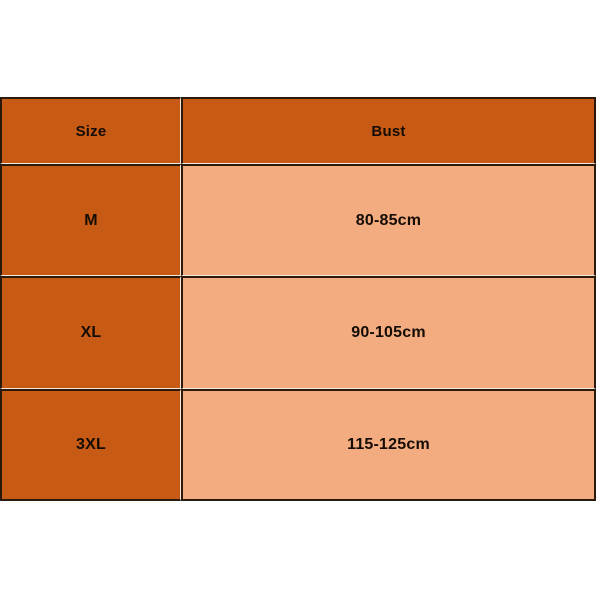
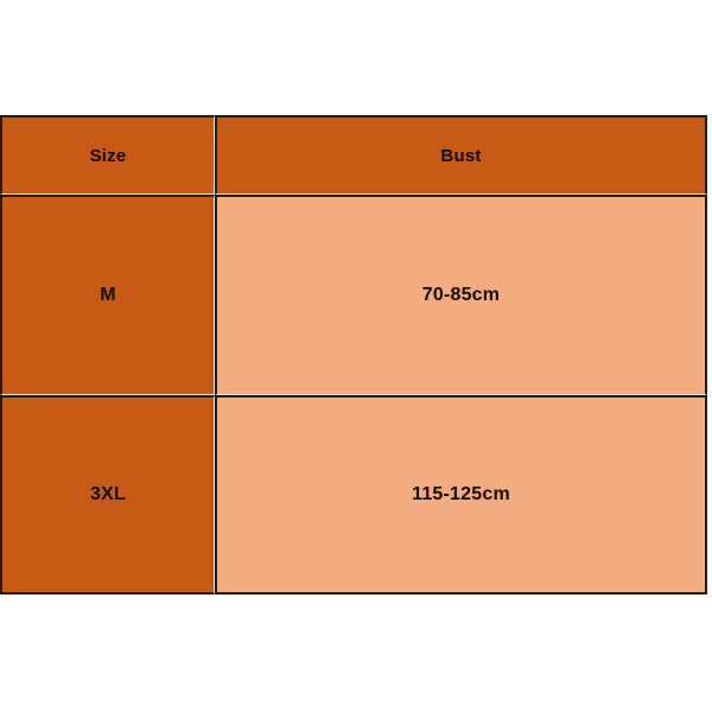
  Size	Bust
- M	80-85cm
+ M	70-85cm
- XL	90-105cm
  3XL	115-125cm
